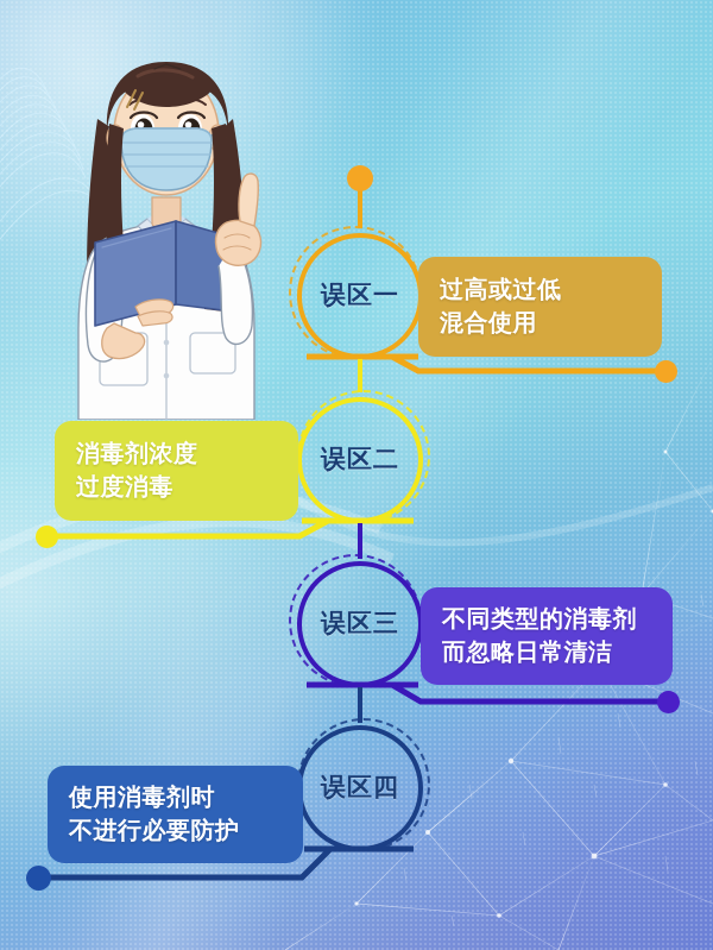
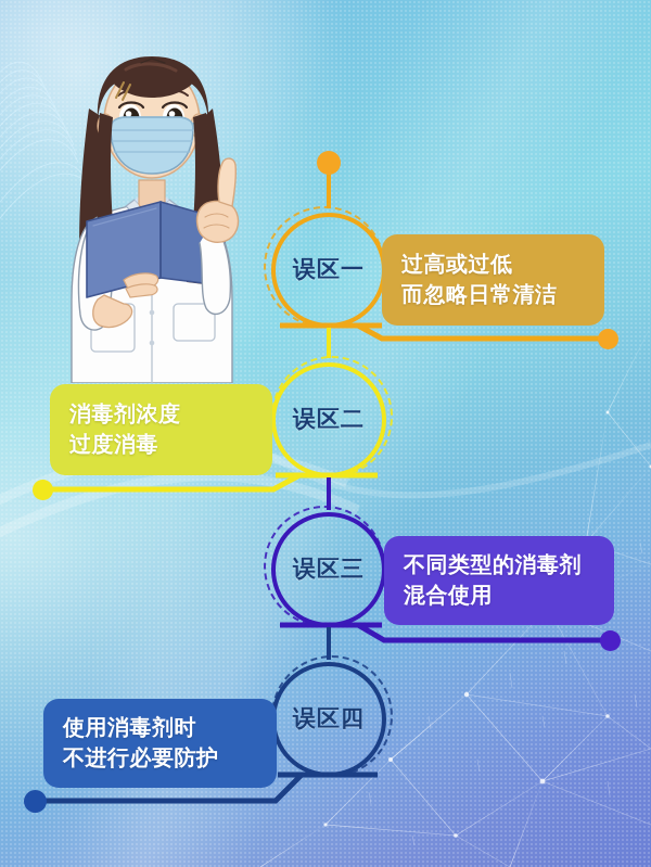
  误区一
  误区二
  误区三
  误区四
  过高或过低
- 混合使用
+ 而忽略日常清洁
  消毒剂浓度
  过度消毒
  不同类型的消毒剂
- 而忽略日常清洁
+ 混合使用
  使用消毒剂时
  不进行必要防护
